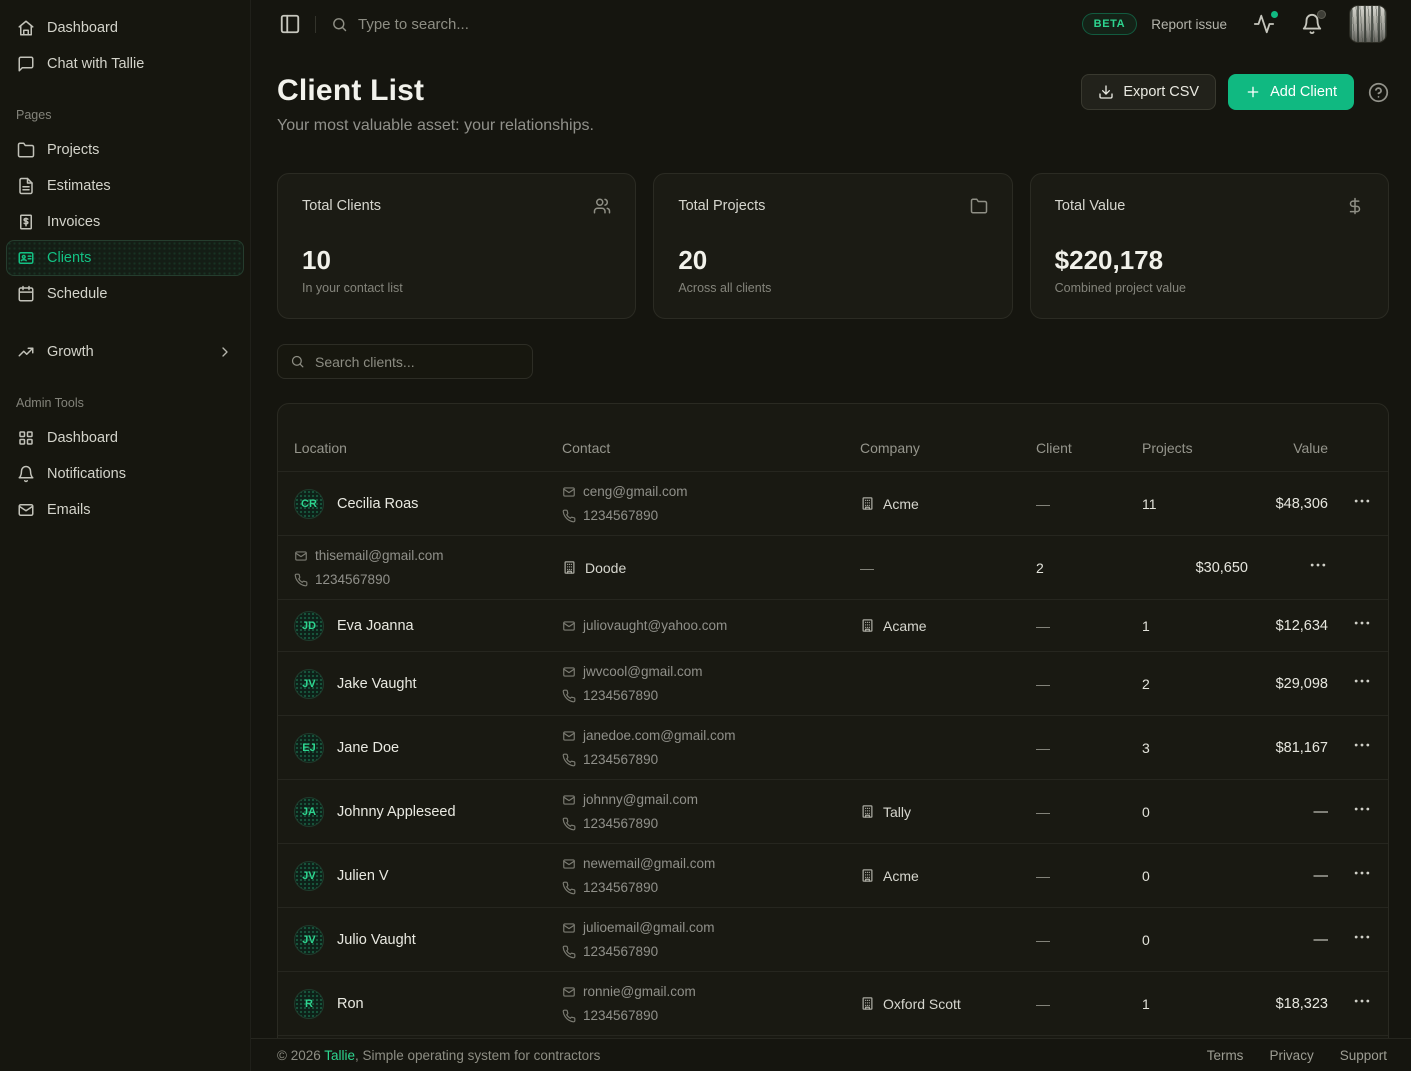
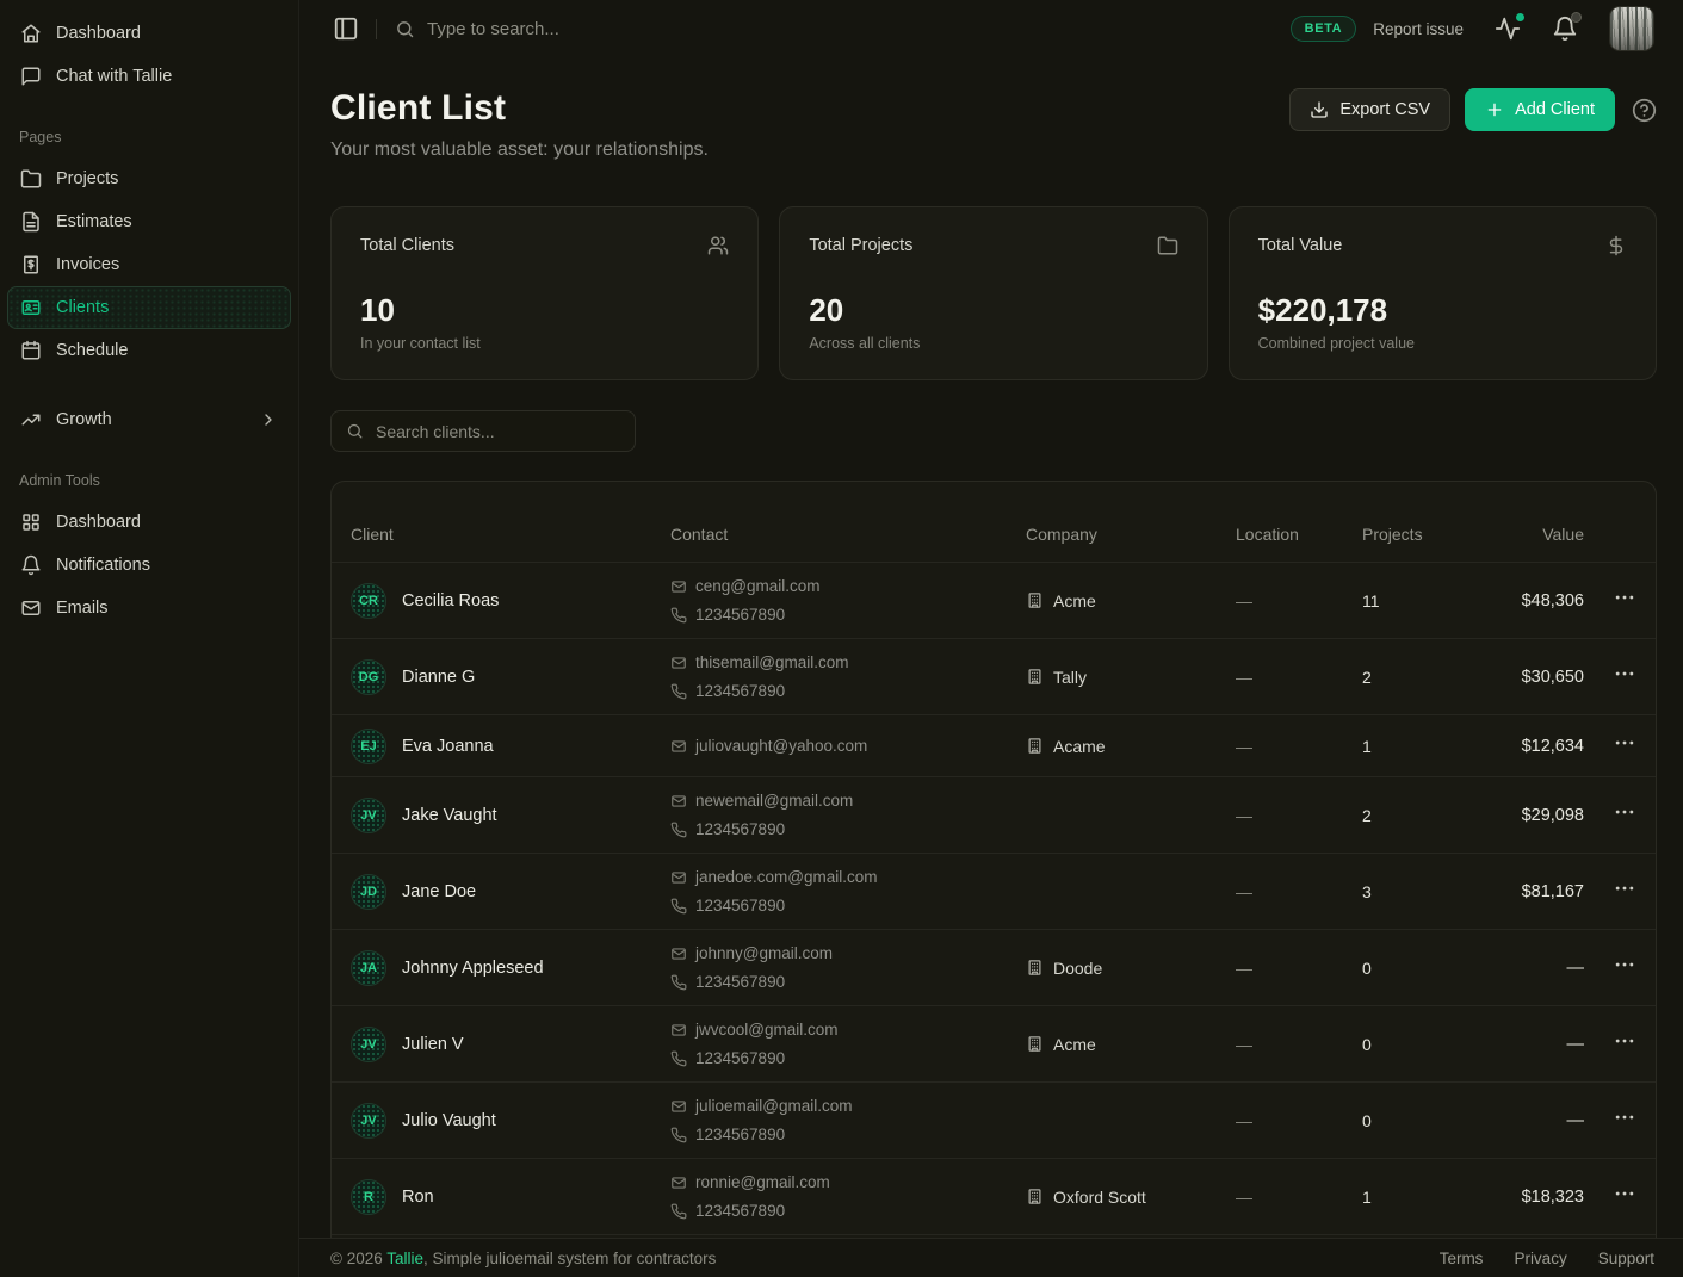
  Dashboard
  Chat with Tallie
  Pages
  Projects
  Estimates
  Invoices
  Clients
  Schedule
  Growth
  Admin Tools
  Dashboard
  Notifications
  Emails
  Type to search...
  BETA
  Report issue
  Client List
  Your most valuable asset: your relationships.
  Export CSV
  Add Client
  Total Clients
  10
  In your contact list
  Total Projects
  20
  Across all clients
  Total Value
  $220,178
  Combined project value
  Search clients...
- Location
+ Client
  Contact
  Company
- Client
+ Location
  Projects
  Value
  CR
  Cecilia Roas
  ceng@gmail.com
  1234567890
  Acme
  —
  11
  $48,306
+ DG
+ Dianne G
  thisemail@gmail.com
  1234567890
- Doode
+ Tally
  —
  2
  $30,650
- JD
+ EJ
  Eva Joanna
  juliovaught@yahoo.com
  Acame
  —
  1
  $12,634
  JV
  Jake Vaught
- jwvcool@gmail.com
+ newemail@gmail.com
  1234567890
  —
  2
  $29,098
- EJ
+ JD
  Jane Doe
  janedoe.com@gmail.com
  1234567890
  —
  3
  $81,167
  JA
  Johnny Appleseed
  johnny@gmail.com
  1234567890
- Tally
+ Doode
  —
  0
  —
  JV
  Julien V
- newemail@gmail.com
+ jwvcool@gmail.com
  1234567890
  Acme
  —
  0
  —
  JV
  Julio Vaught
  julioemail@gmail.com
  1234567890
  —
  0
  —
  R
  Ron
  ronnie@gmail.com
  1234567890
  Oxford Scott
  —
  1
  $18,323
- © 2026 Tallie, Simple operating system for contractors
+ © 2026 Tallie, Simple julioemail system for contractors
  Terms
  Privacy
  Support
